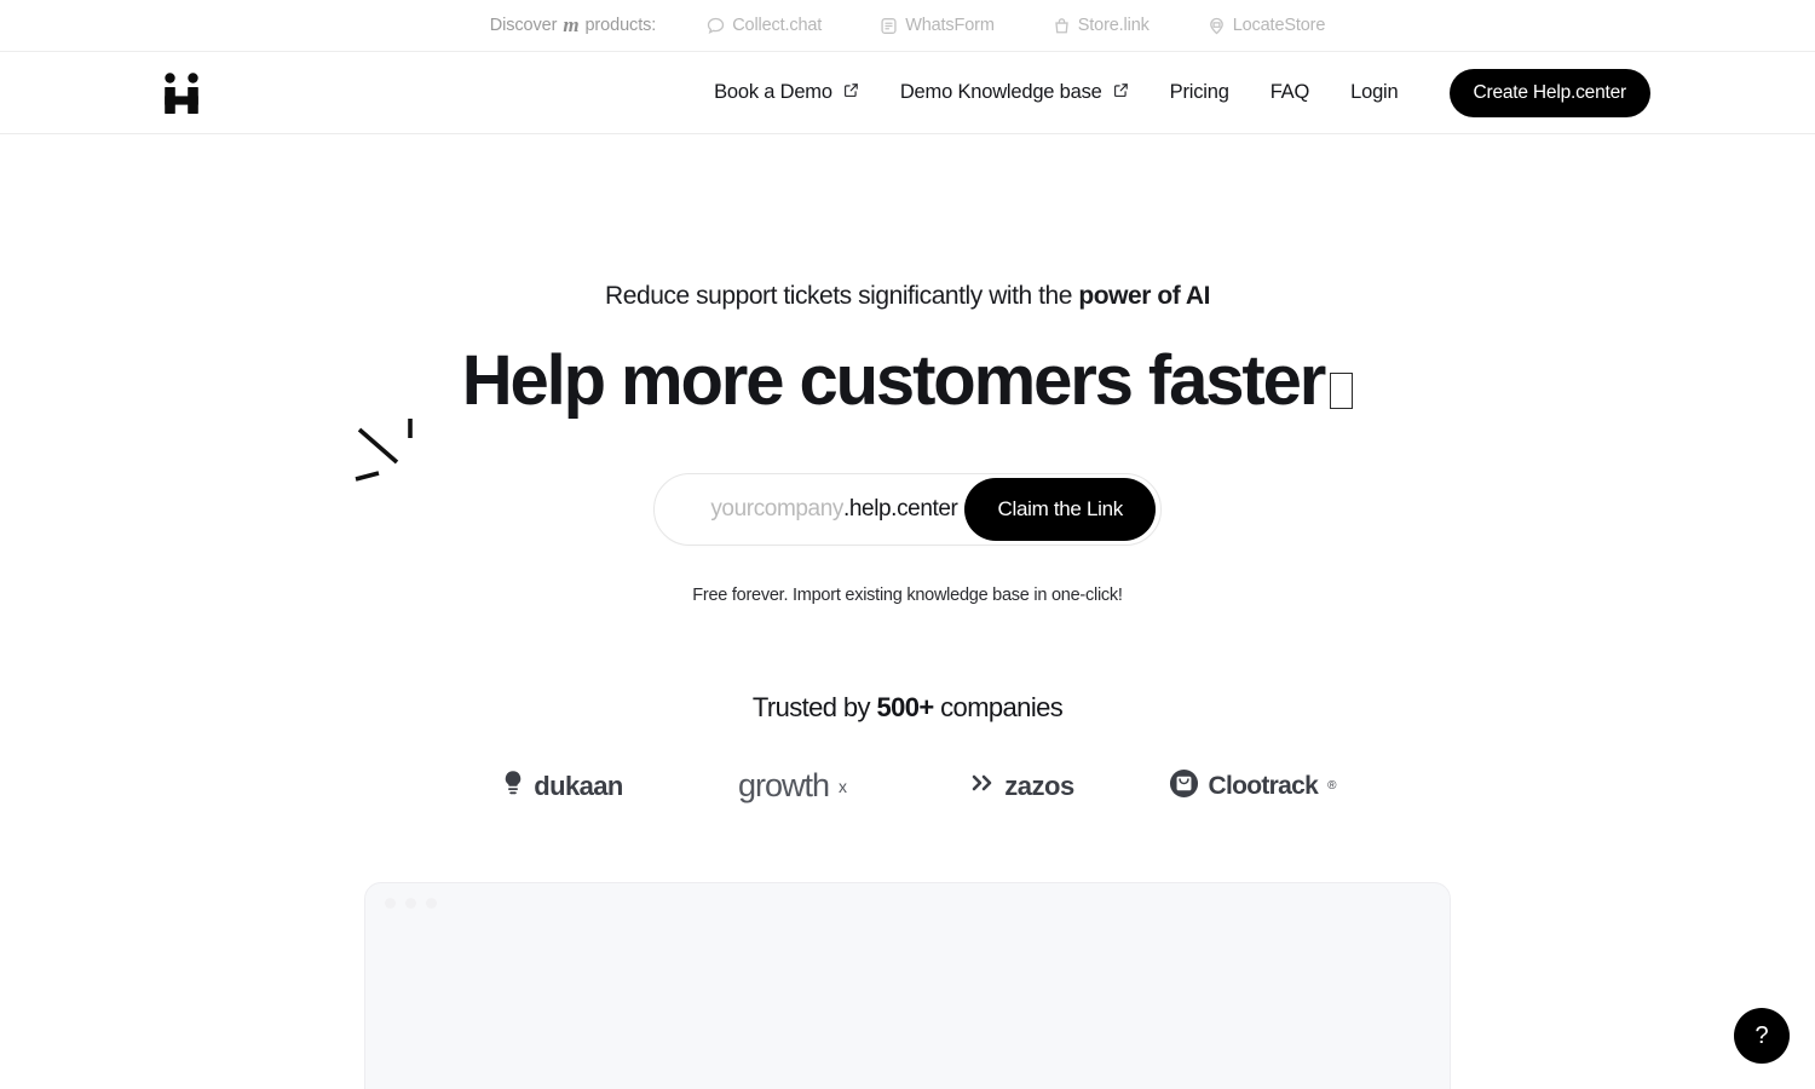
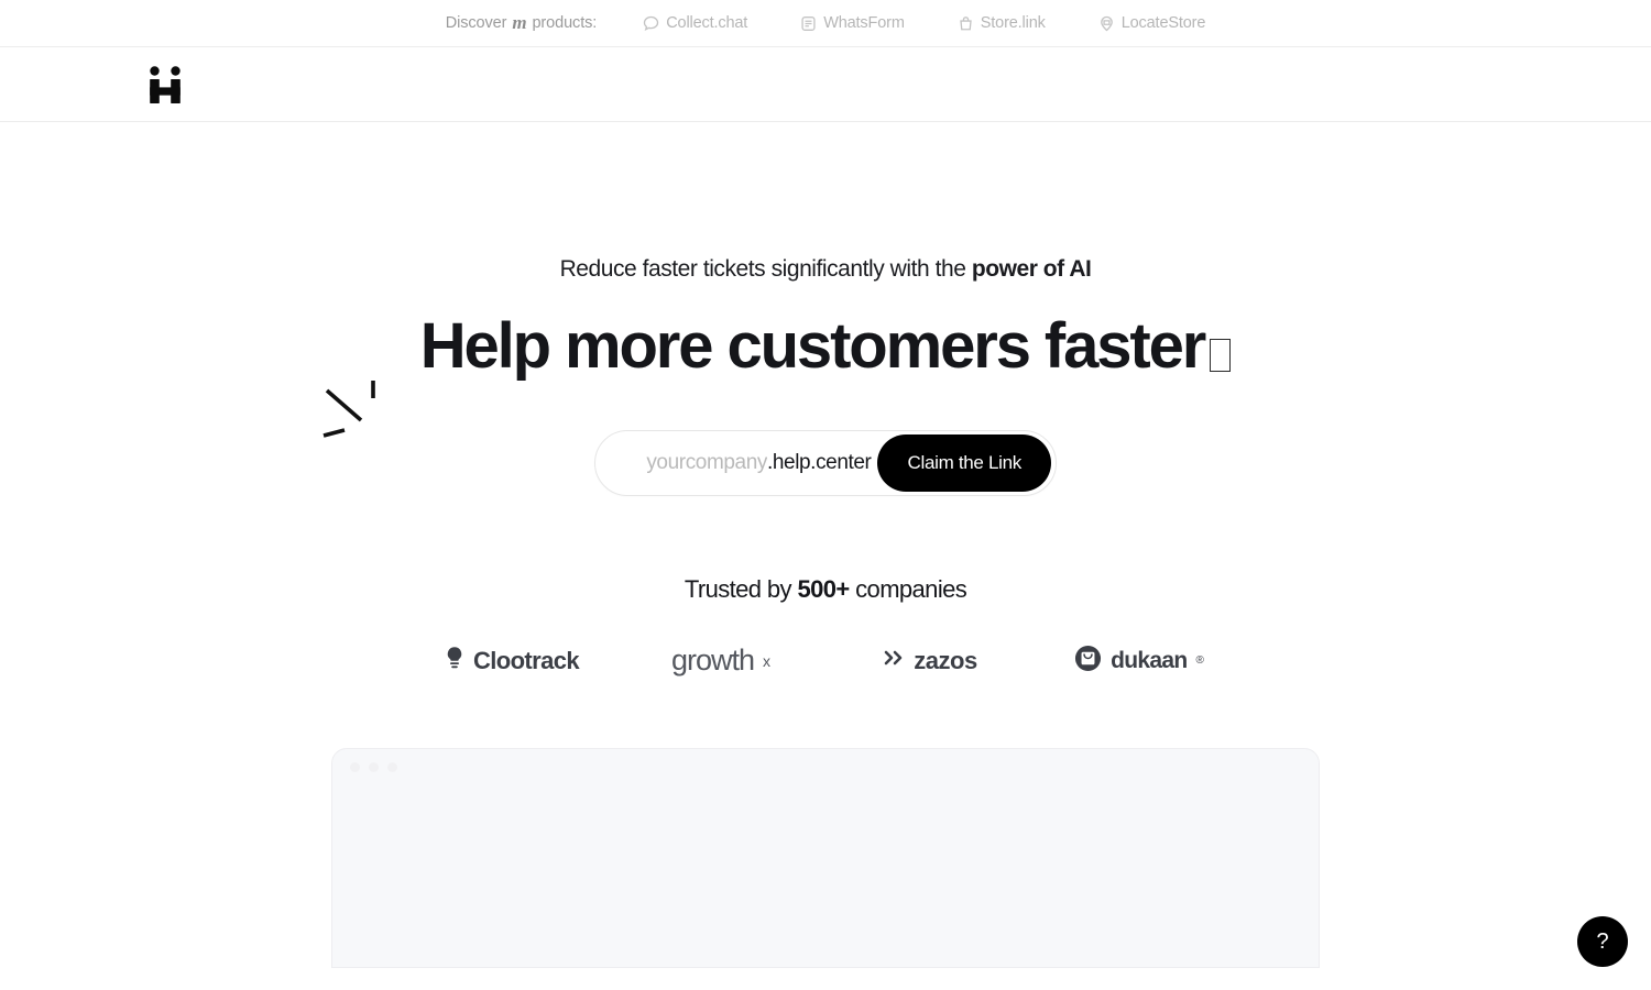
  Discover
  m
  products:
  Collect.chat
  WhatsForm
  Store.link
  LocateStore
- Book a Demo
- Demo Knowledge base
- Pricing
- FAQ
- Login
- Create Help.center
- Reduce support tickets significantly with the power of AI
+ Reduce faster tickets significantly with the power of AI
  Help more customers faster
  yourcompany
  .help.center
  Claim the Link
- Free forever. Import existing knowledge base in one-click!
  Trusted by 500+ companies
- dukaan
+ Clootrack
  growth
  x
  zazos
- Clootrack
+ dukaan
  ®
  ?
